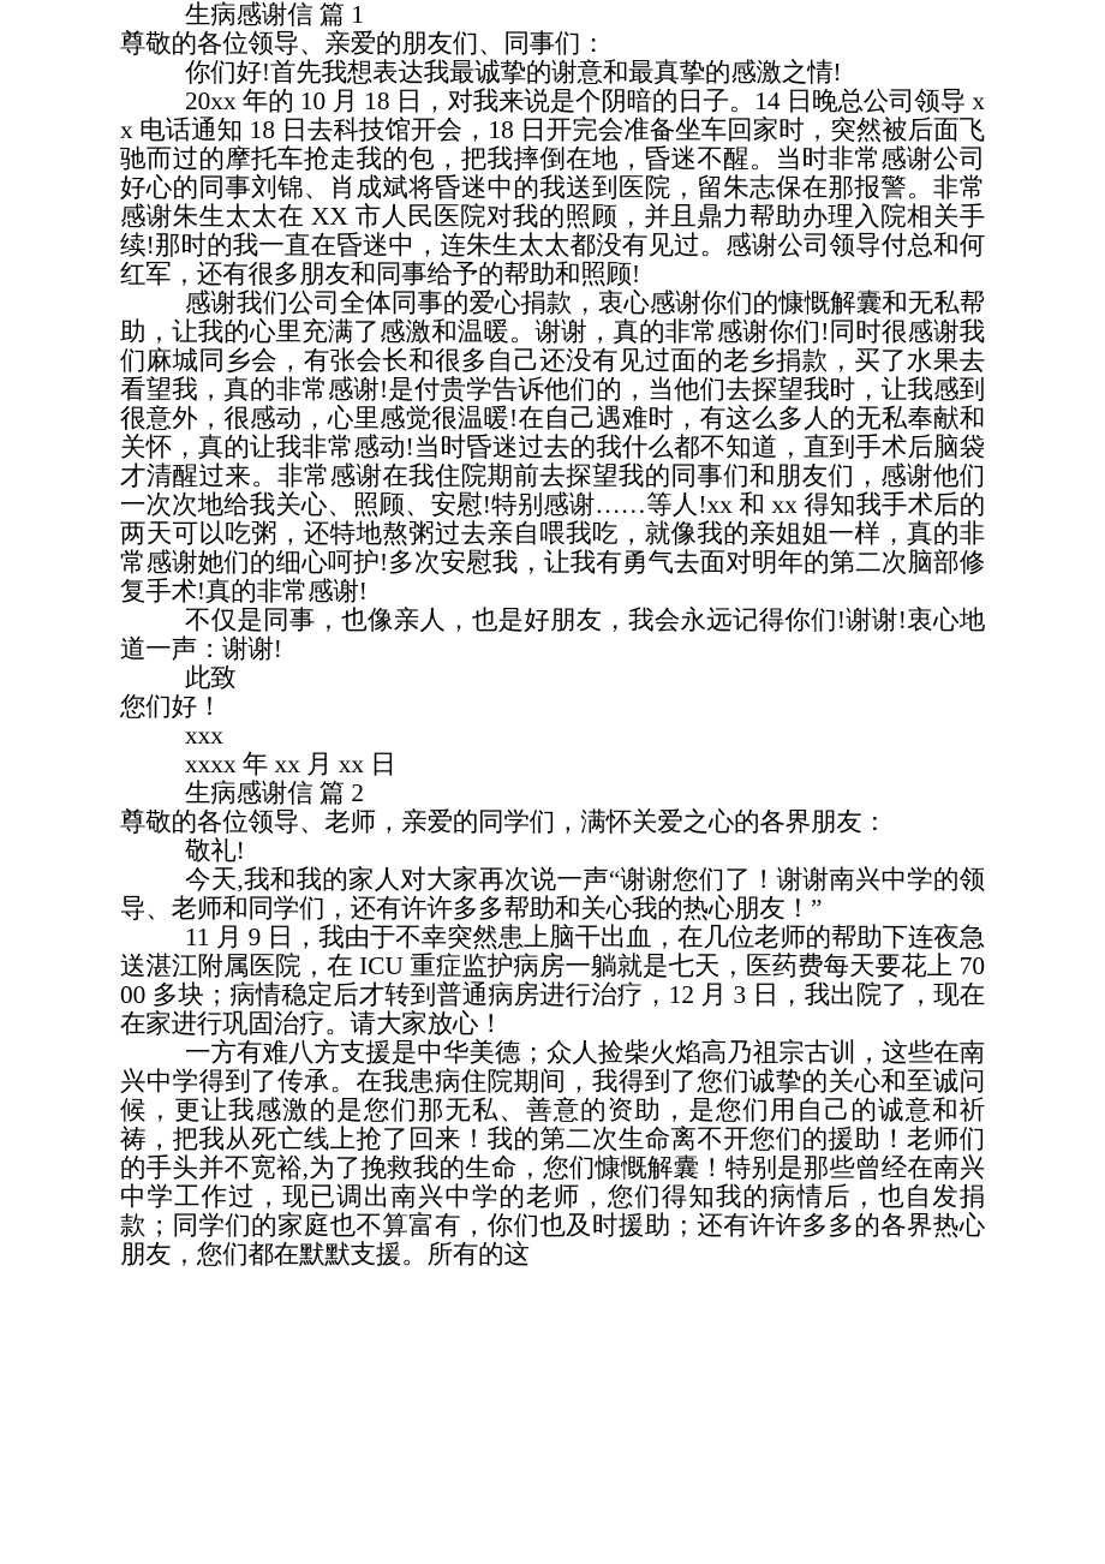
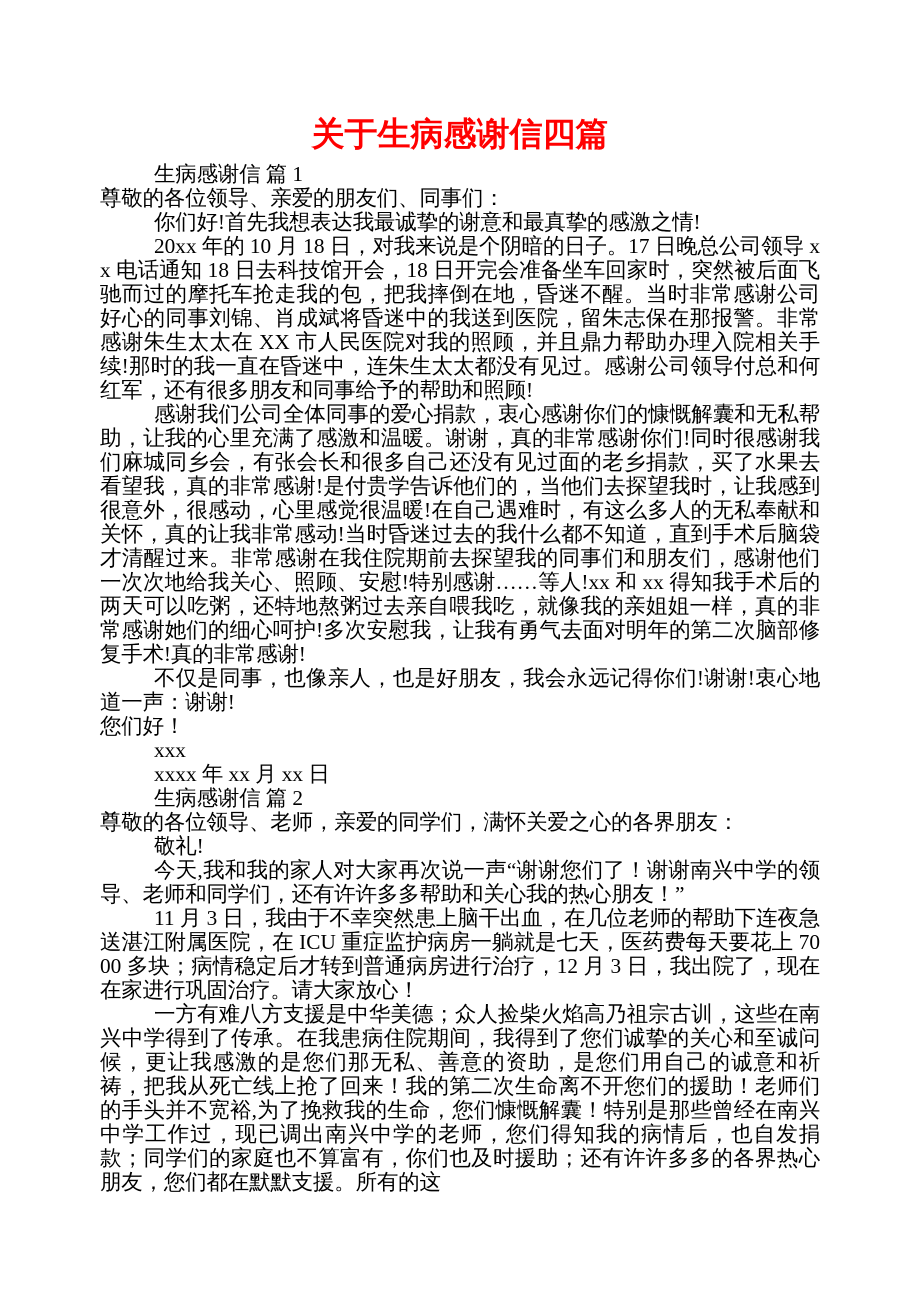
+ 关于生病感谢信四篇
  生病感谢信 篇 1
  尊敬的各位领导、亲爱的朋友们、同事们：
  你们好!首先我想表达我最诚挚的谢意和最真挚的感激之情!
- 20xx 年的 10 月 18 日，对我来说是个阴暗的日子。14 日晚总公司领导 xx 电话通知 18 日去科技馆开会，18 日开完会准备坐车回家时，突然被后面飞驰而过的摩托车抢走我的包，把我摔倒在地，昏迷不醒。当时非常感谢公司好心的同事刘锦、肖成斌将昏迷中的我送到医院，留朱志保在那报警。非常感谢朱生太太在 XX 市人民医院对我的照顾，并且鼎力帮助办理入院相关手续!那时的我一直在昏迷中，连朱生太太都没有见过。感谢公司领导付总和何红军，还有很多朋友和同事给予的帮助和照顾!
+ 20xx 年的 10 月 18 日，对我来说是个阴暗的日子。17 日晚总公司领导 xx 电话通知 18 日去科技馆开会，18 日开完会准备坐车回家时，突然被后面飞驰而过的摩托车抢走我的包，把我摔倒在地，昏迷不醒。当时非常感谢公司好心的同事刘锦、肖成斌将昏迷中的我送到医院，留朱志保在那报警。非常感谢朱生太太在 XX 市人民医院对我的照顾，并且鼎力帮助办理入院相关手续!那时的我一直在昏迷中，连朱生太太都没有见过。感谢公司领导付总和何红军，还有很多朋友和同事给予的帮助和照顾!
  感谢我们公司全体同事的爱心捐款，衷心感谢你们的慷慨解囊和无私帮助，让我的心里充满了感激和温暖。谢谢，真的非常感谢你们!同时很感谢我们麻城同乡会，有张会长和很多自己还没有见过面的老乡捐款，买了水果去看望我，真的非常感谢!是付贵学告诉他们的，当他们去探望我时，让我感到很意外，很感动，心里感觉很温暖!在自己遇难时，有这么多人的无私奉献和关怀，真的让我非常感动!当时昏迷过去的我什么都不知道，直到手术后脑袋才清醒过来。非常感谢在我住院期前去探望我的同事们和朋友们，感谢他们一次次地给我关心、照顾、安慰!特别感谢……等人!xx 和 xx 得知我手术后的两天可以吃粥，还特地熬粥过去亲自喂我吃，就像我的亲姐姐一样，真的非常感谢她们的细心呵护!多次安慰我，让我有勇气去面对明年的第二次脑部修复手术!真的非常感谢!
  不仅是同事，也像亲人，也是好朋友，我会永远记得你们!谢谢!衷心地道一声：谢谢!
- 此致
  您们好！
  xxx
  xxxx 年 xx 月 xx 日
  生病感谢信 篇 2
  尊敬的各位领导、老师，亲爱的同学们，满怀关爱之心的各界朋友：
  敬礼!
  今天,我和我的家人对大家再次说一声“谢谢您们了！谢谢南兴中学的领导、老师和同学们，还有许许多多帮助和关心我的热心朋友！”
- 11 月 9 日，我由于不幸突然患上脑干出血，在几位老师的帮助下连夜急送湛江附属医院，在 ICU 重症监护病房一躺就是七天，医药费每天要花上 7000 多块；病情稳定后才转到普通病房进行治疗，12 月 3 日，我出院了，现在在家进行巩固治疗。请大家放心！
+ 11 月 3 日，我由于不幸突然患上脑干出血，在几位老师的帮助下连夜急送湛江附属医院，在 ICU 重症监护病房一躺就是七天，医药费每天要花上 7000 多块；病情稳定后才转到普通病房进行治疗，12 月 3 日，我出院了，现在在家进行巩固治疗。请大家放心！
  一方有难八方支援是中华美德；众人捡柴火焰高乃祖宗古训，这些在南兴中学得到了传承。在我患病住院期间，我得到了您们诚挚的关心和至诚问候，更让我感激的是您们那无私、善意的资助，是您们用自己的诚意和祈祷，把我从死亡线上抢了回来！我的第二次生命离不开您们的援助！老师们的手头并不宽裕,为了挽救我的生命，您们慷慨解囊！特别是那些曾经在南兴中学工作过，现已调出南兴中学的老师，您们得知我的病情后，也自发捐款；同学们的家庭也不算富有，你们也及时援助；还有许许多多的各界热心朋友，您们都在默默支援。所有的这
